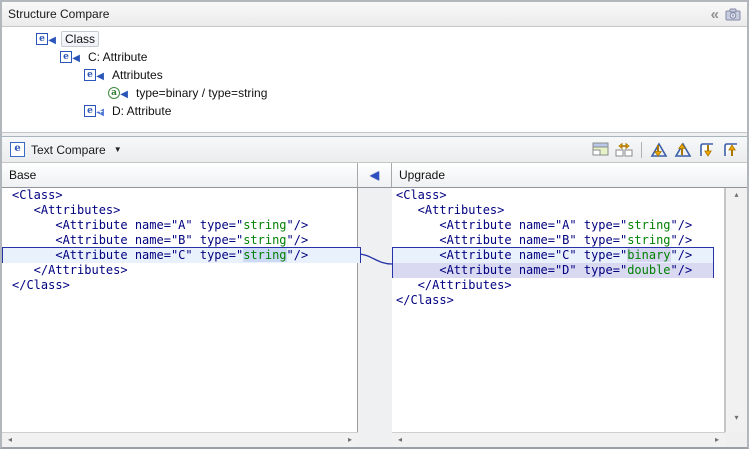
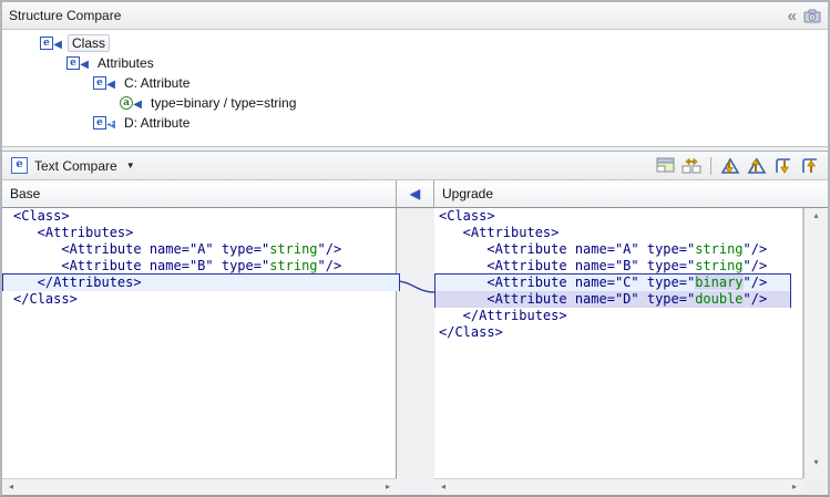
  Structure Compare
  «
  e
  ◀
  Class
  e
  ◀
- C: Attribute
+ Attributes
  e
  ◀
- Attributes
+ C: Attribute
  a
  ◀
  type=binary / type=string
  e
  ◀
  +
  D: Attribute
  e
  Text Compare
  ▼
  Base
  ◀
  Upgrade
  <Class>
  <Attributes>
  <Attribute name="A" type="string"/>
  <Attribute name="B" type="string"/>
- <Attribute name="C" type="string"/>
  </Attributes>
  </Class>
  <Class>
  <Attributes>
  <Attribute name="A" type="string"/>
  <Attribute name="B" type="string"/>
  <Attribute name="C" type="binary"/>
  <Attribute name="D" type="double"/>
  </Attributes>
  </Class>
  ▴
  ▾
  ◂
  ▸
  ◂
  ▸
